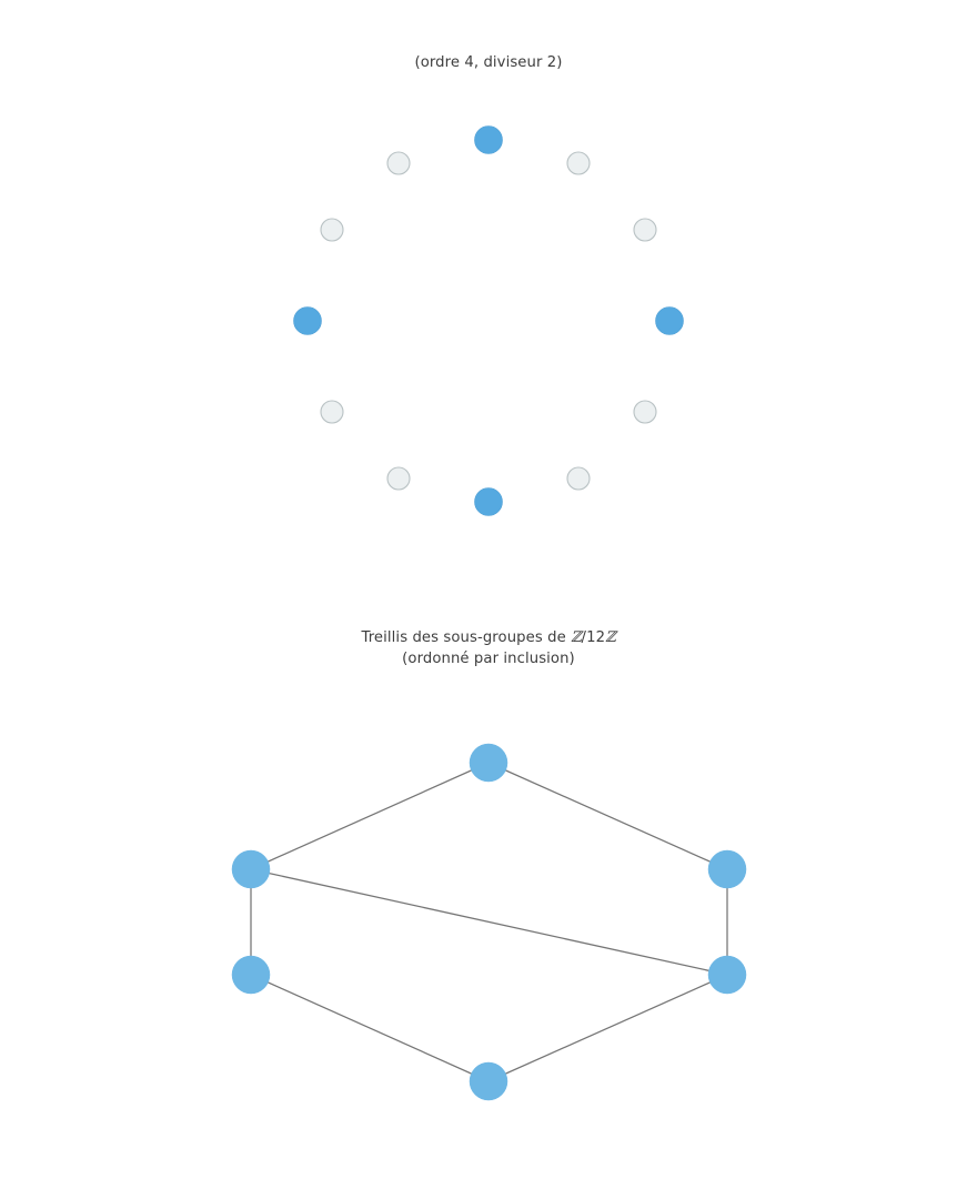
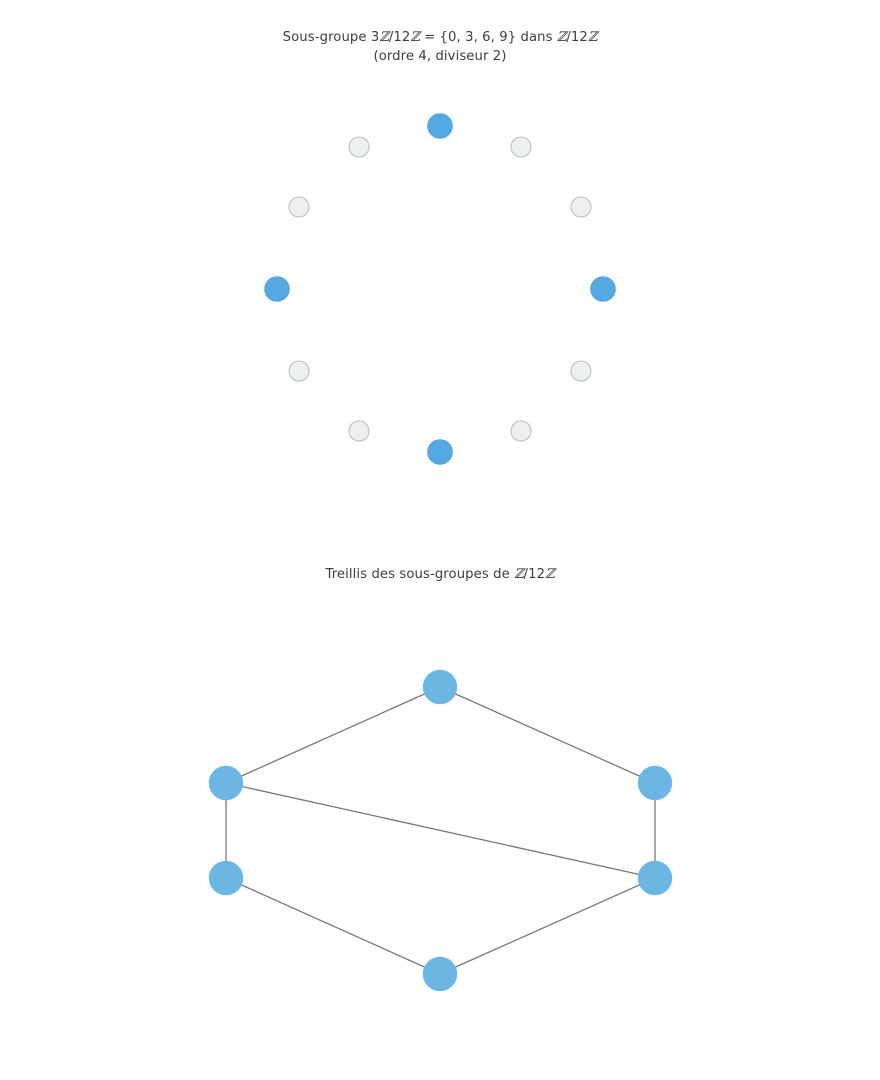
+ Sous-groupe 3ℤ/12ℤ = {0, 3, 6, 9} dans ℤ/12ℤ
  (ordre 4, diviseur 2)
  Treillis des sous-groupes de ℤ/12ℤ
- (ordonné par inclusion)
